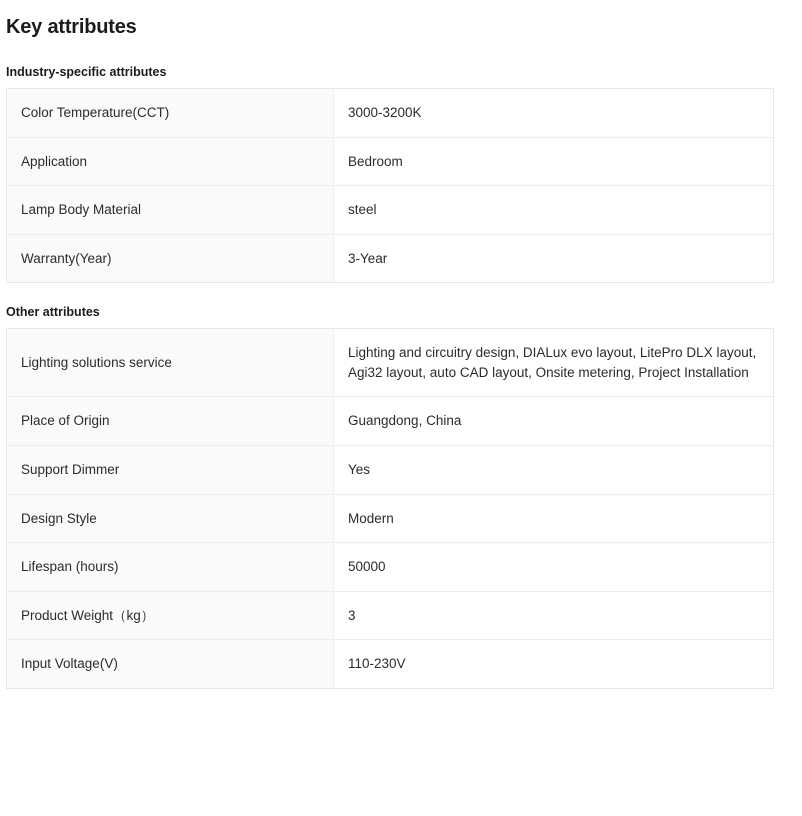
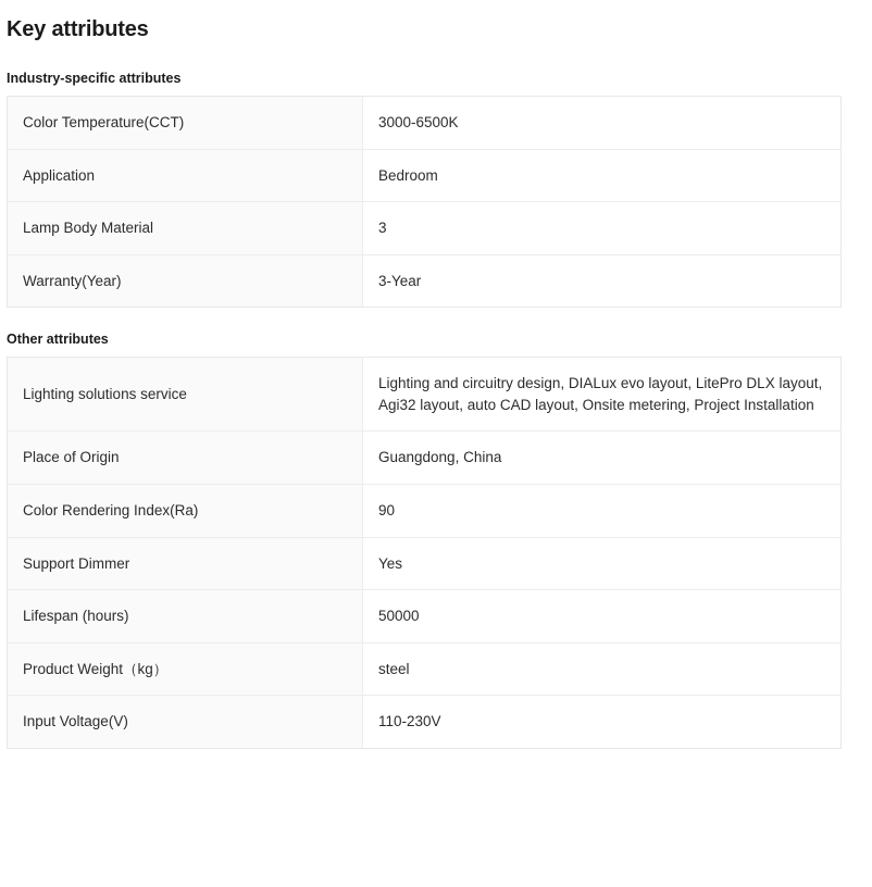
  Key attributes
  Industry-specific attributes
- Color Temperature(CCT)	3000-3200K
+ Color Temperature(CCT)	3000-6500K
  Application	Bedroom
- Lamp Body Material	steel
+ Lamp Body Material	3
  Warranty(Year)	3-Year
  Other attributes
  Lighting solutions service	Lighting and circuitry design, DIALux evo layout, LitePro DLX layout, Agi32 layout, auto CAD layout, Onsite metering, Project Installation
  Place of Origin	Guangdong, China
+ Color Rendering Index(Ra)	90
  Support Dimmer	Yes
- Design Style	Modern
  Lifespan (hours)	50000
- Product Weight（kg）	3
+ Product Weight（kg）	steel
  Input Voltage(V)	110-230V
